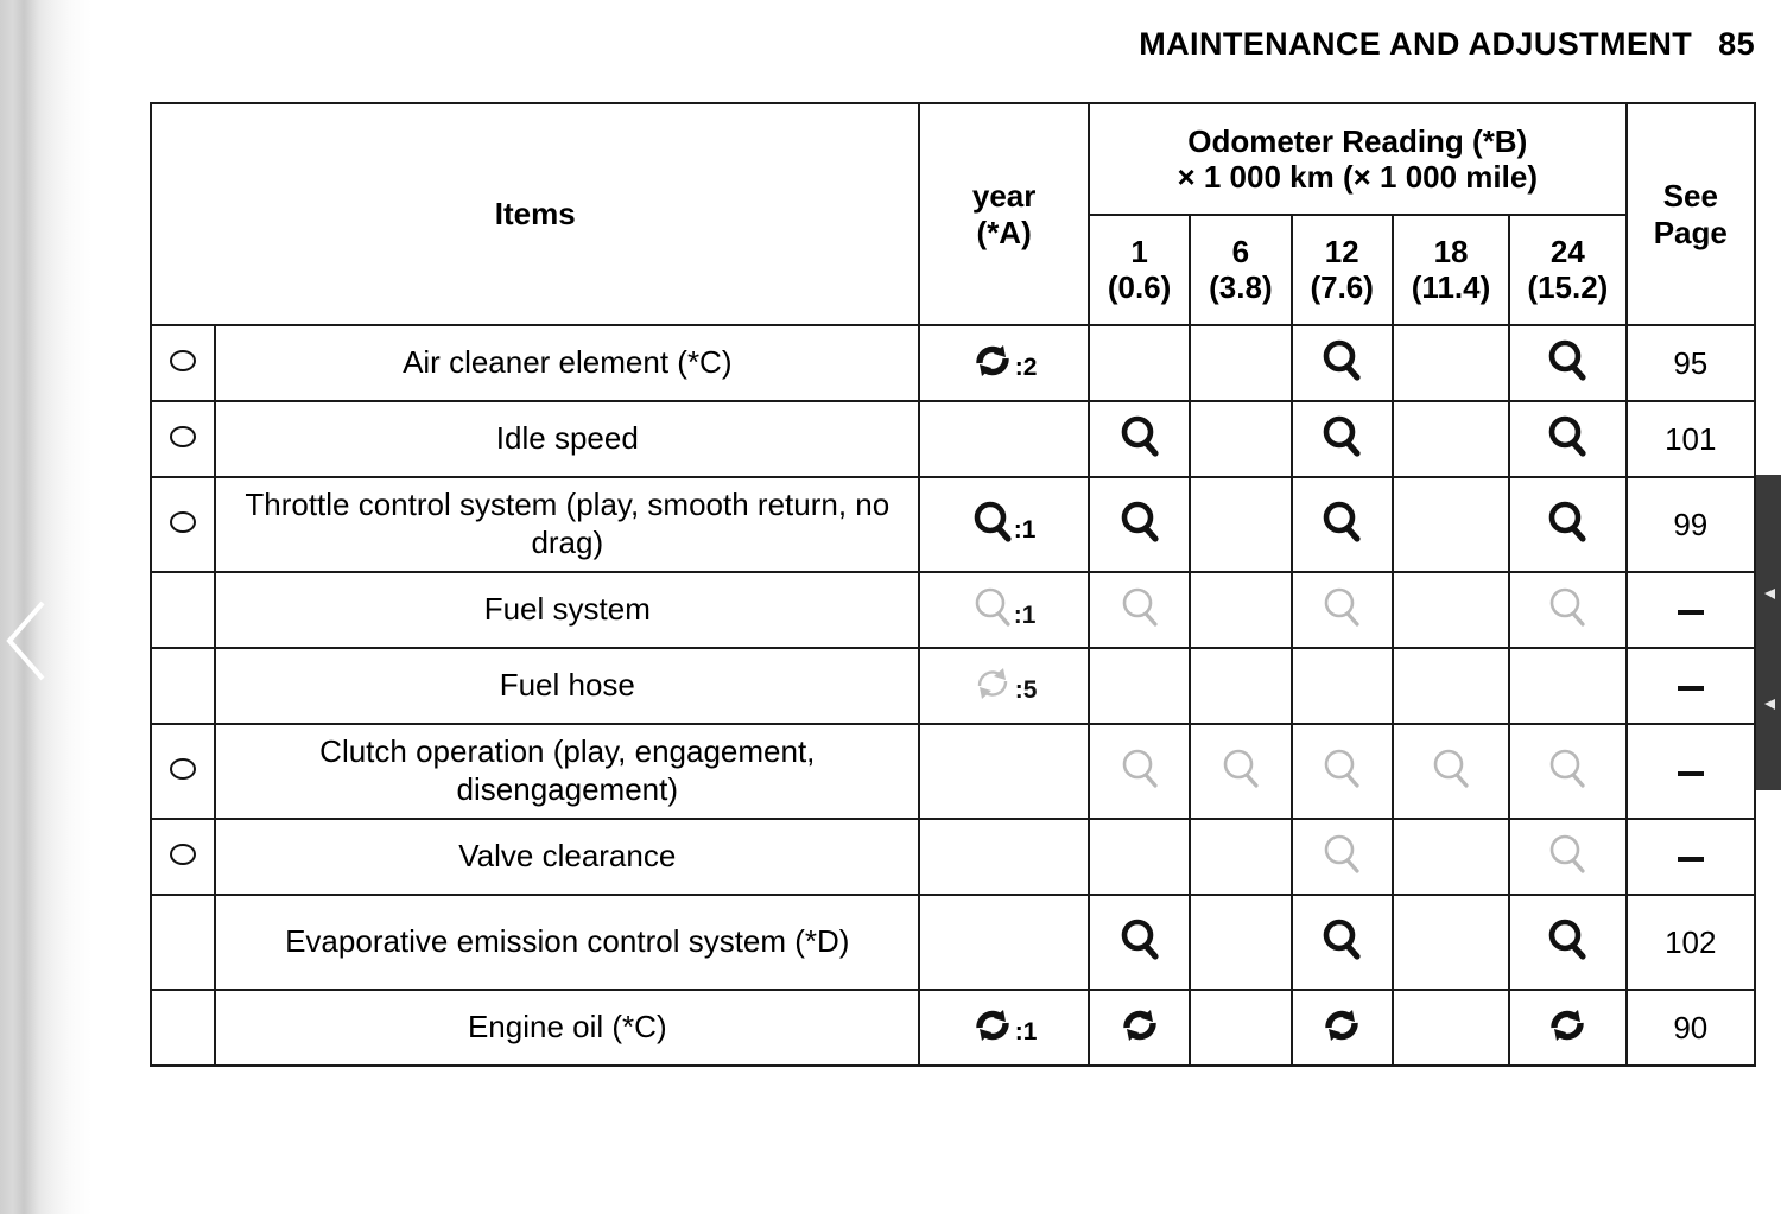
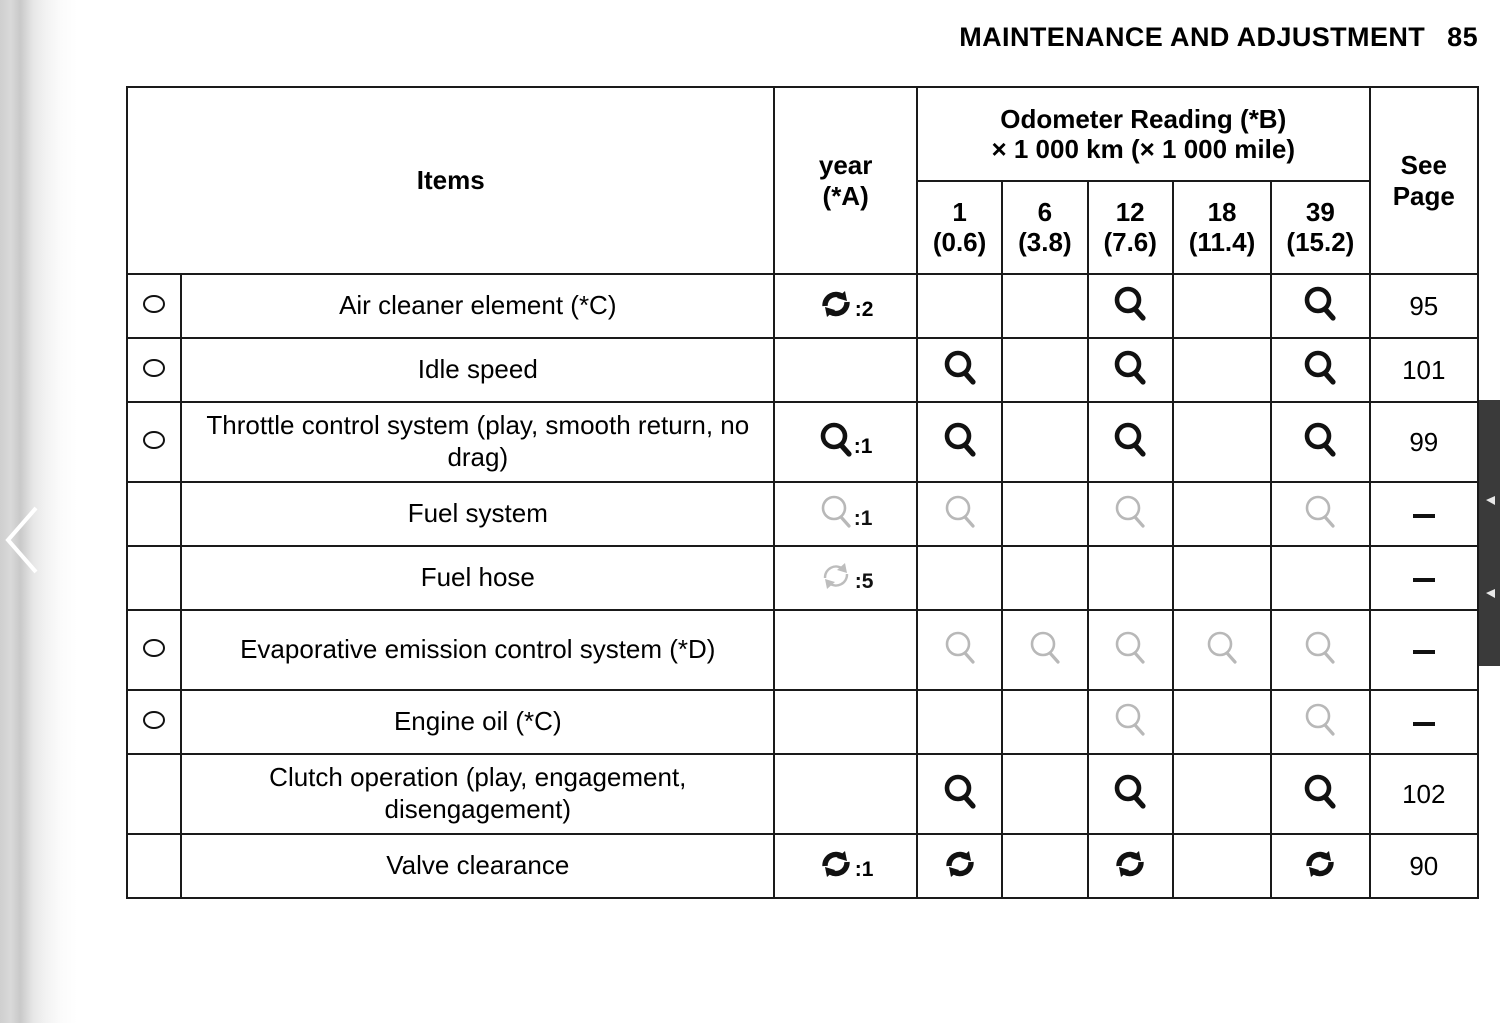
  MAINTENANCE AND ADJUSTMENT 85
  Items	year (*A)	Odometer Reading (*B) × 1 000 km (× 1 000 mile)	See Page
- 1(0.6)	6(3.8)	12(7.6)	18(11.4)	24(15.2)
+ 1(0.6)	6(3.8)	12(7.6)	18(11.4)	39(15.2)
  	Air cleaner element (*C)	:2						95
  	Idle speed							101
  	Throttle control system (play, smooth return, no drag)	:1						99
  	Fuel system	:1
  	Fuel hose	:5
- 	Clutch operation (play, engagement, disengagement)
+ 	Evaporative emission control system (*D)
- 	Valve clearance
+ 	Engine oil (*C)
- 	Evaporative emission control system (*D)							102
+ 	Clutch operation (play, engagement, disengagement)							102
- 	Engine oil (*C)	:1						90
+ 	Valve clearance	:1						90
